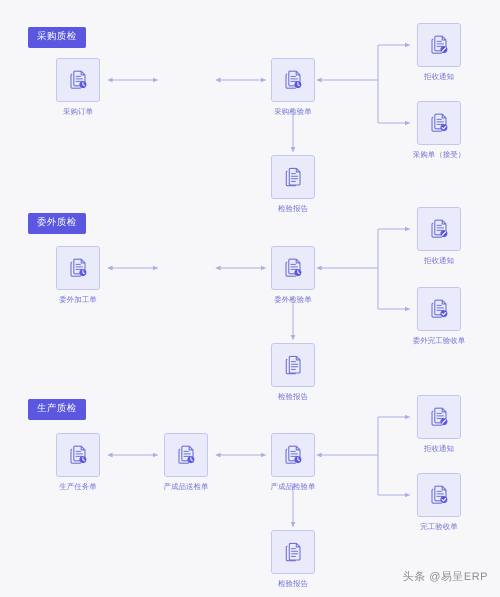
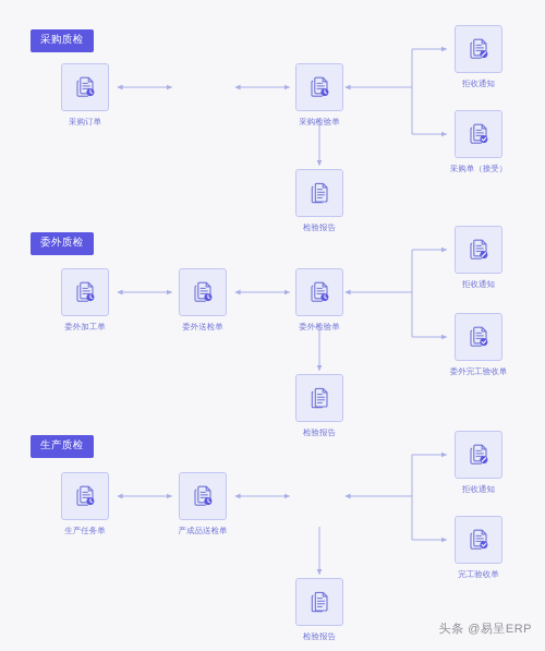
  采购质检
  采购订单
  采购检验单
  检验报告
  拒收通知
  采购单（接受）
  委外质检
  委外加工单
+ 委外送检单
  委外检验单
  检验报告
  拒收通知
  委外完工验收单
  生产质检
  生产任务单
  产成品送检单
- 产成品检验单
  检验报告
  拒收通知
  完工验收单
  头条 @易呈ERP
